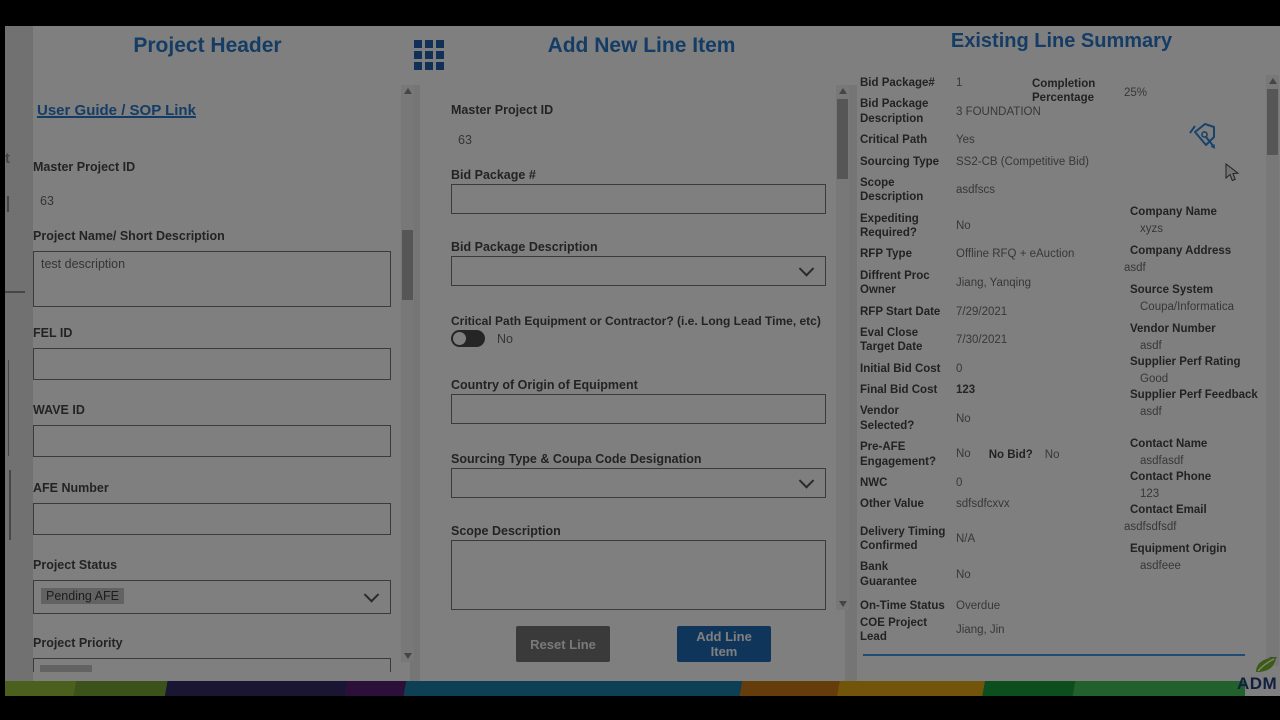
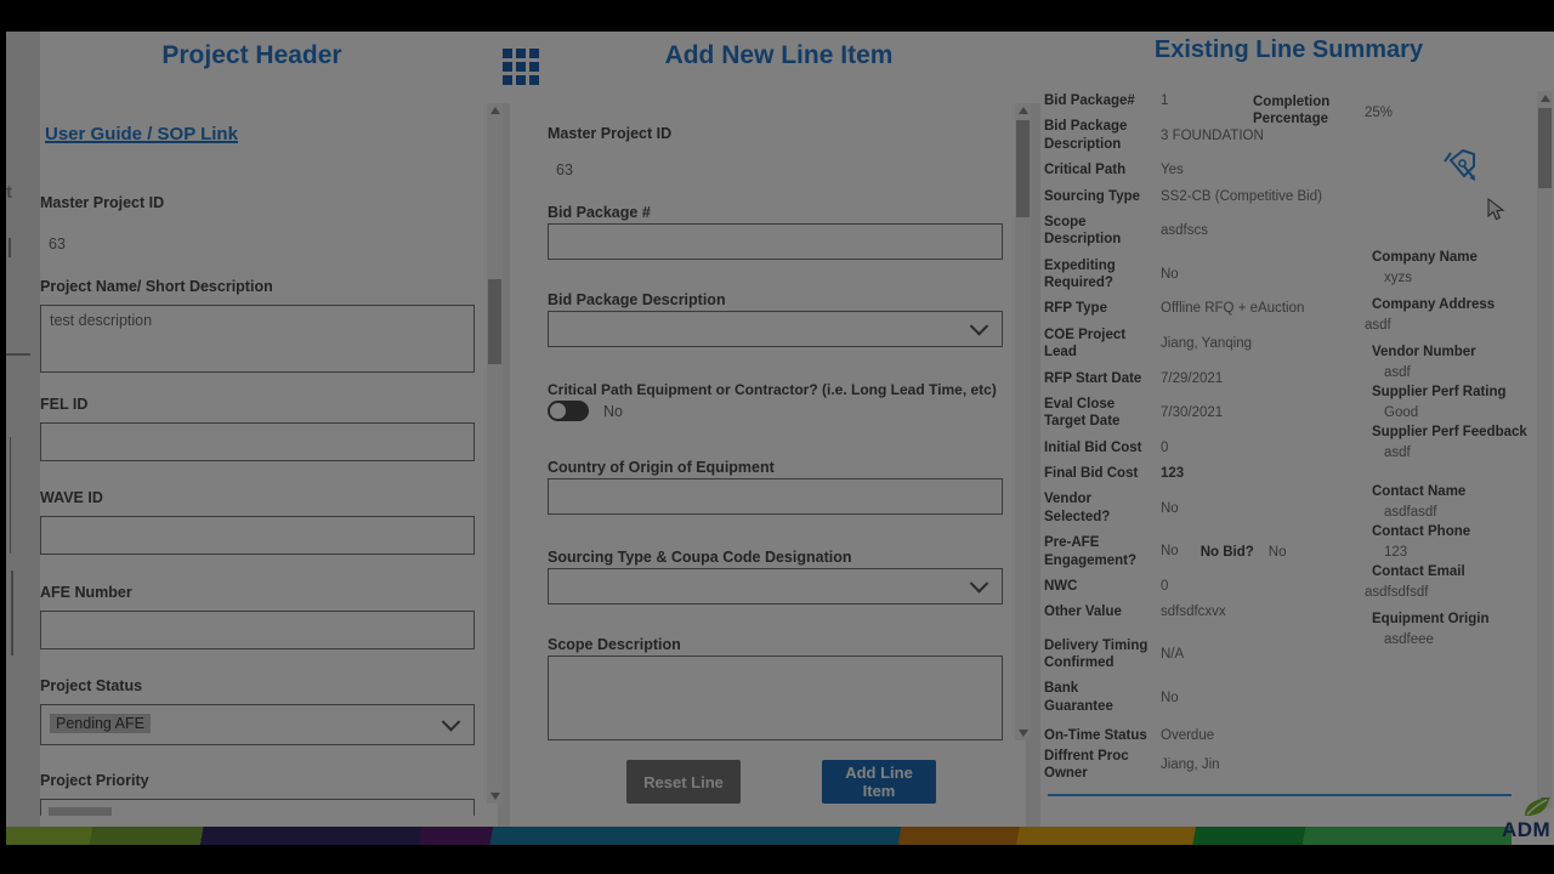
  t
  Project Header
  User Guide / SOP Link
  Master Project ID
  63
  Project Name/ Short Description
  test description
  FEL ID
  WAVE ID
  AFE Number
  Project Status
  Pending AFE
  Project Priority
  Add New Line Item
  Master Project ID
  63
  Bid Package #
  Bid Package Description
  Critical Path Equipment or Contractor? (i.e. Long Lead Time, etc)
  No
  Country of Origin of Equipment
  Sourcing Type & Coupa Code Designation
  Scope Description
  Reset Line
  Add Line Item
  Existing Line Summary
  Completion Percentage
  25%
  Bid Package#
  1
  Bid Package Description
  3 FOUNDATION
  Critical Path
  Yes
  Sourcing Type
  SS2-CB (Competitive Bid)
  Scope Description
  asdfscs
  Expediting Required?
  No
  RFP Type
  Offline RFQ + eAuction
- Diffrent Proc Owner
+ COE Project Lead
  Jiang, Yanqing
  RFP Start Date
  7/29/2021
  Eval Close Target Date
  7/30/2021
  Initial Bid Cost
  0
  Final Bid Cost
  123
  Vendor Selected?
  No
  Pre-AFE Engagement?
  No
  No Bid?
  No
  NWC
  0
  Other Value
  sdfsdfcxvx
  Delivery Timing Confirmed
  N/A
  Bank Guarantee
  No
  On-Time Status
  Overdue
- COE Project Lead
+ Diffrent Proc Owner
  Jiang, Jin
  Company Name
  xyzs
  Company Address
  asdf
- Source System
- Coupa/Informatica
  Vendor Number
  asdf
  Supplier Perf Rating
  Good
  Supplier Perf Feedback
  asdf
  Contact Name
  asdfasdf
  Contact Phone
  123
  Contact Email
  asdfsdfsdf
  Equipment Origin
  asdfeee
  ADM
